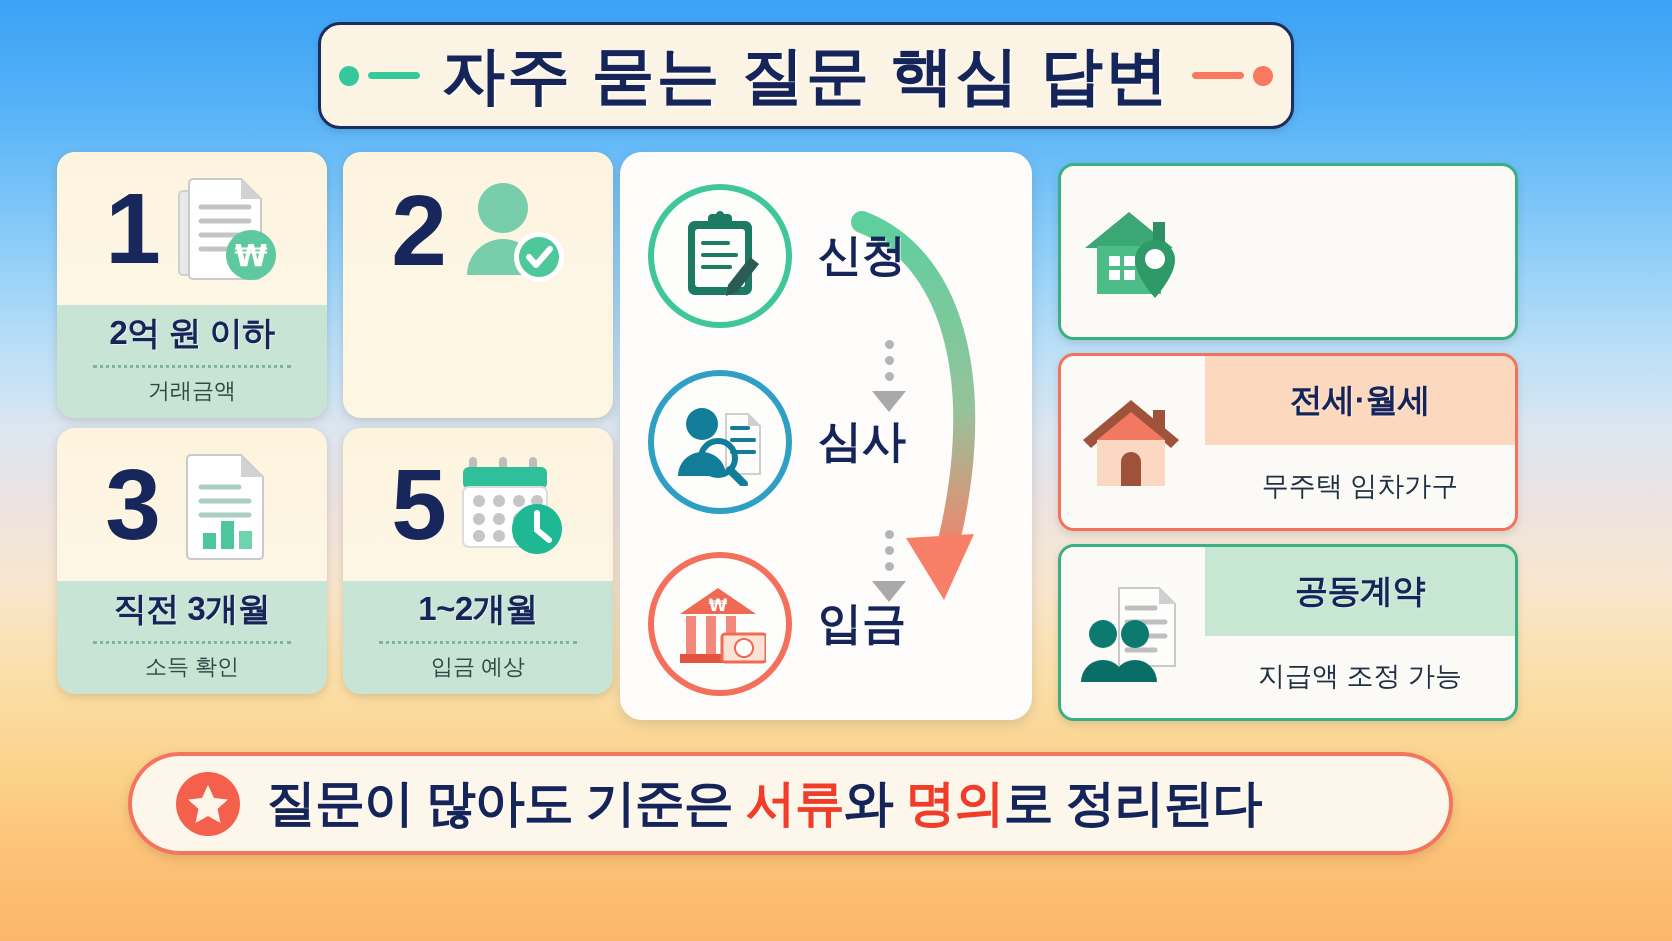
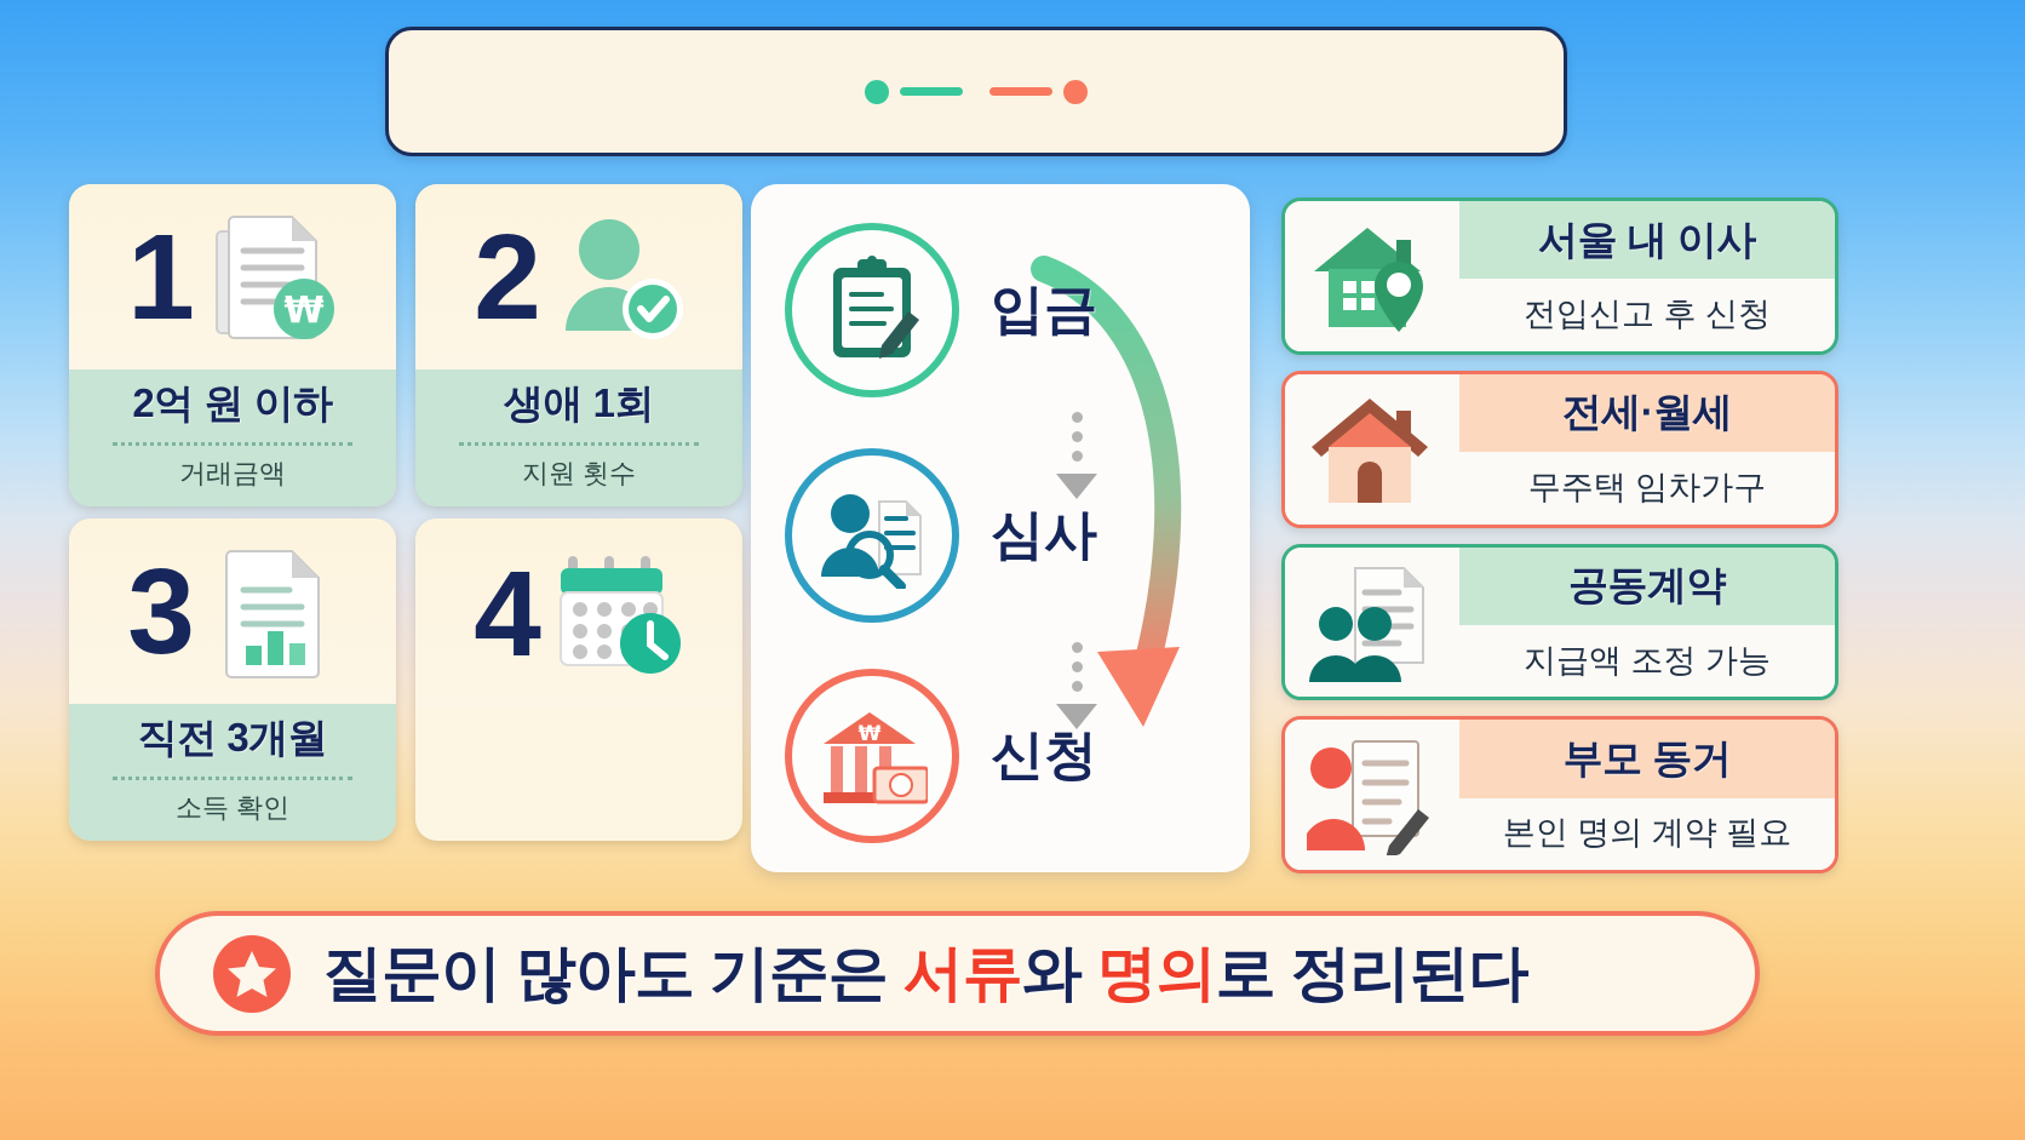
- 자주 묻는 질문 핵심 답변
  1
  ₩
  2억 원 이하
  거래금액
  2
+ 생애 1회
+ 지원 횟수
  3
  직전 3개월
  소득 확인
- 5
+ 4
- 1~2개월
- 입금 예상
- 신청
+ 입금
  심사
  ₩
- 입금
+ 신청
+ 서울 내 이사
+ 전입신고 후 신청
  전세·월세
  무주택 임차가구
  공동계약
  지급액 조정 가능
+ 부모 동거
+ 본인 명의 계약 필요
  질문이 많아도 기준은 서류와 명의로 정리된다
